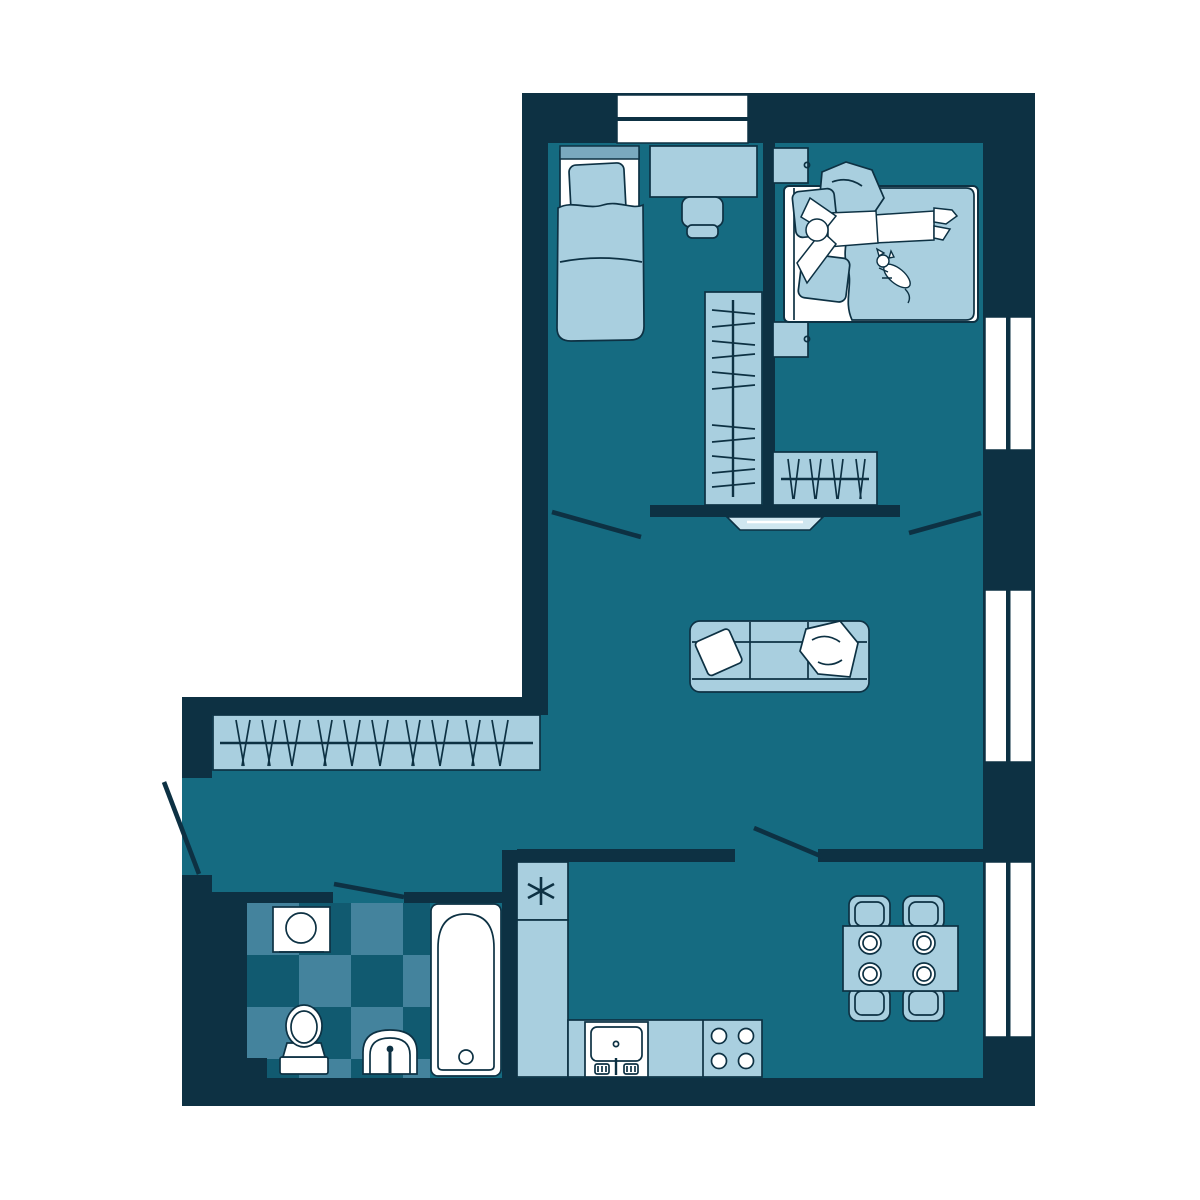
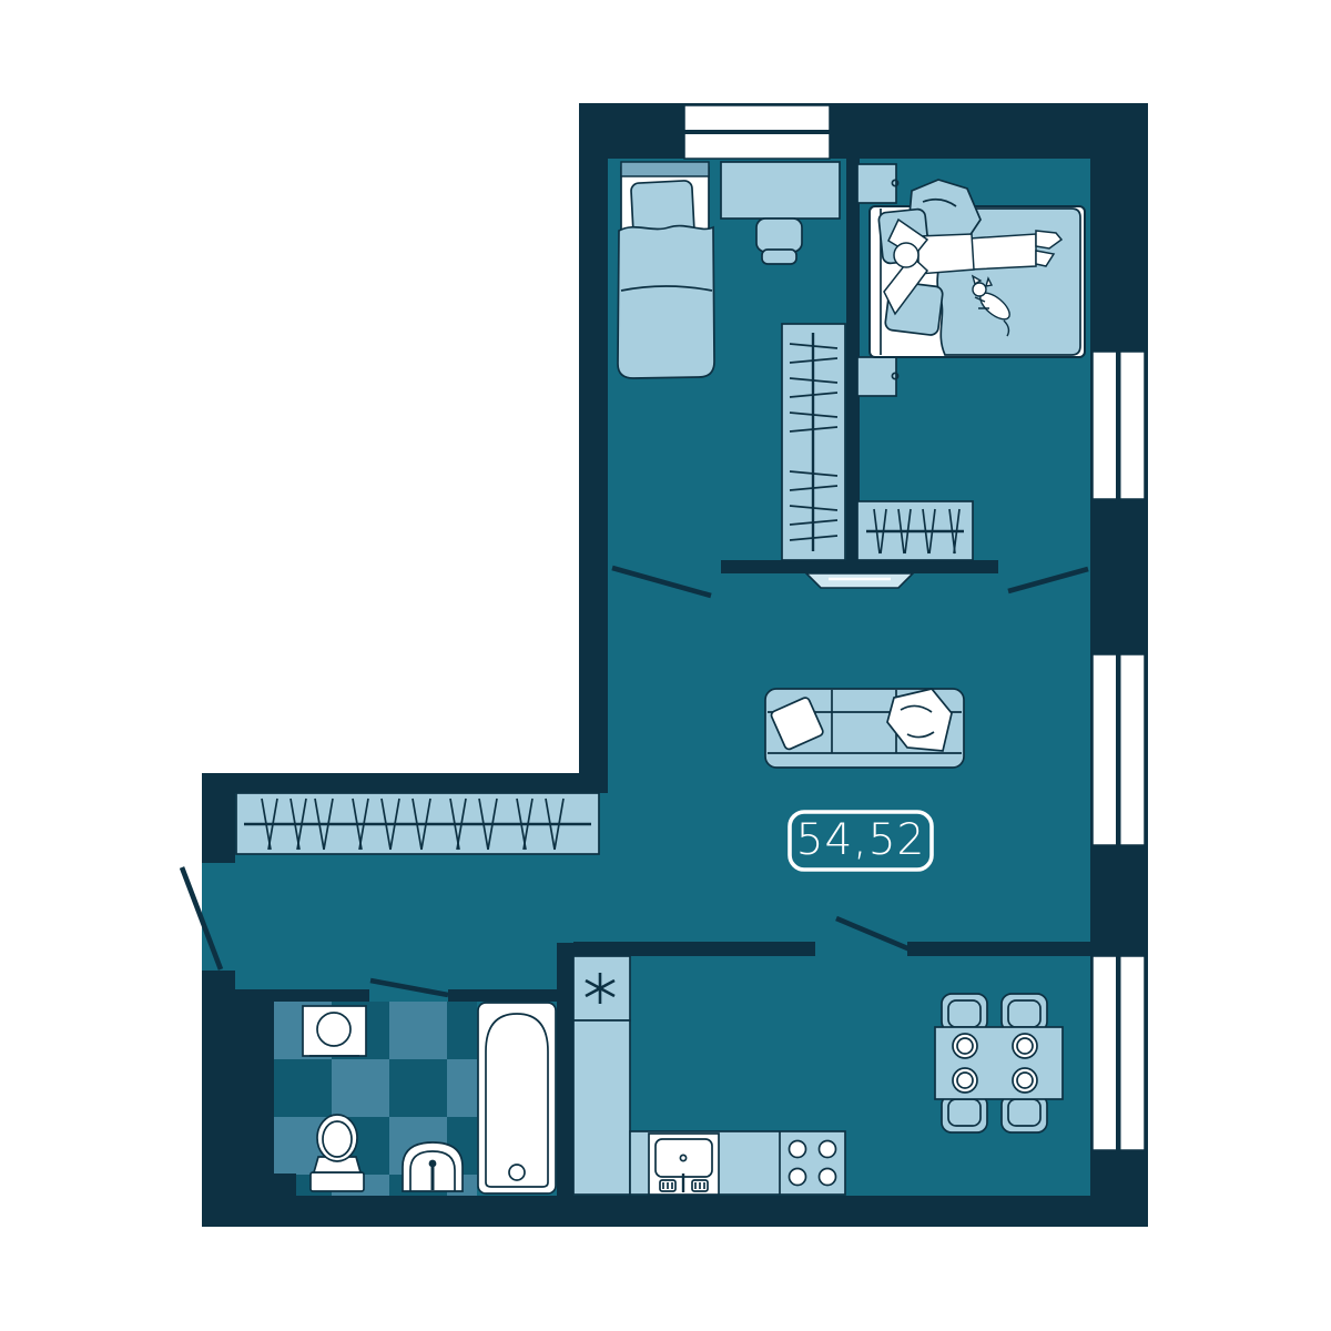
+ 54,52
